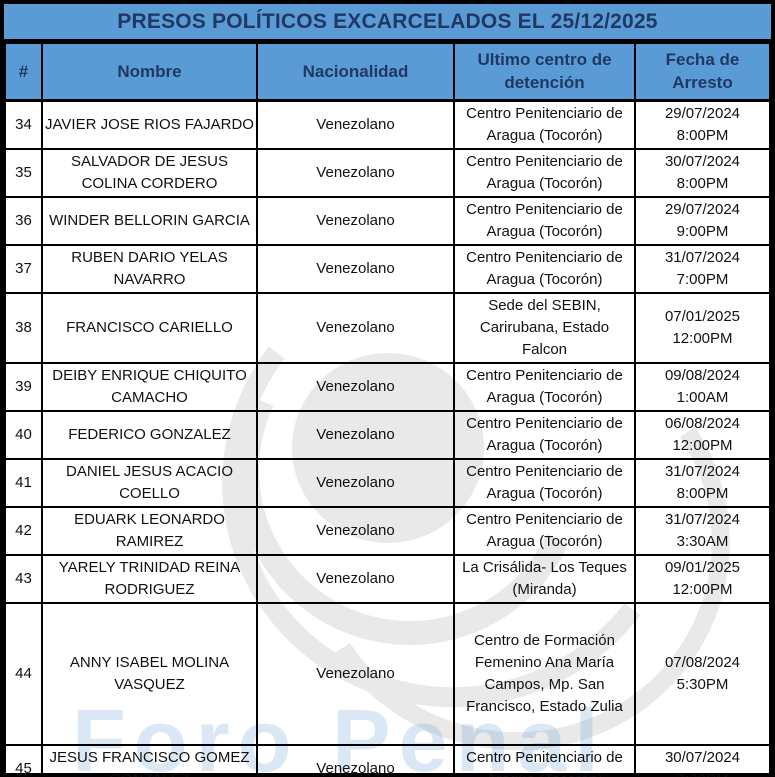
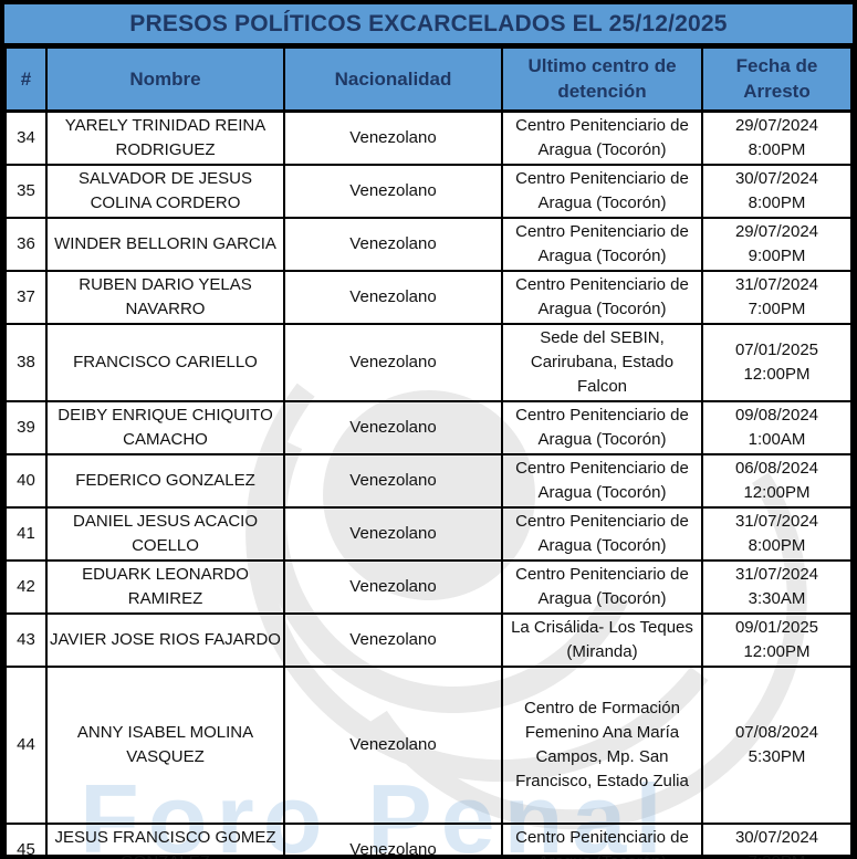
  Foro Penal
  PRESOS POLÍTICOS EXCARCELADOS EL 25/12/2025
  #	Nombre	Nacionalidad	Ultimo centro de detención	Fecha de Arresto
- 34	JAVIER JOSE RIOS FAJARDO	Venezolano	Centro Penitenciario de Aragua (Tocorón)	29/07/2024 8:00PM
+ 34	YARELY TRINIDAD REINA RODRIGUEZ	Venezolano	Centro Penitenciario de Aragua (Tocorón)	29/07/2024 8:00PM
  35	SALVADOR DE JESUS COLINA CORDERO	Venezolano	Centro Penitenciario de Aragua (Tocorón)	30/07/2024 8:00PM
  36	WINDER BELLORIN GARCIA	Venezolano	Centro Penitenciario de Aragua (Tocorón)	29/07/2024 9:00PM
  37	RUBEN DARIO YELAS NAVARRO	Venezolano	Centro Penitenciario de Aragua (Tocorón)	31/07/2024 7:00PM
  38	FRANCISCO CARIELLO	Venezolano	Sede del SEBIN, Carirubana, Estado Falcon	07/01/2025 12:00PM
  39	DEIBY ENRIQUE CHIQUITO CAMACHO	Venezolano	Centro Penitenciario de Aragua (Tocorón)	09/08/2024 1:00AM
  40	FEDERICO GONZALEZ	Venezolano	Centro Penitenciario de Aragua (Tocorón)	06/08/2024 12:00PM
  41	DANIEL JESUS ACACIO COELLO	Venezolano	Centro Penitenciario de Aragua (Tocorón)	31/07/2024 8:00PM
  42	EDUARK LEONARDO RAMIREZ	Venezolano	Centro Penitenciario de Aragua (Tocorón)	31/07/2024 3:30AM
- 43	YARELY TRINIDAD REINA RODRIGUEZ	Venezolano	La Crisálida- Los Teques (Miranda)	09/01/2025 12:00PM
+ 43	JAVIER JOSE RIOS FAJARDO	Venezolano	La Crisálida- Los Teques (Miranda)	09/01/2025 12:00PM
  44	ANNY ISABEL MOLINA VASQUEZ	Venezolano	Centro de Formación Femenino Ana María Campos, Mp. San Francisco, Estado Zulia	07/08/2024 5:30PM
